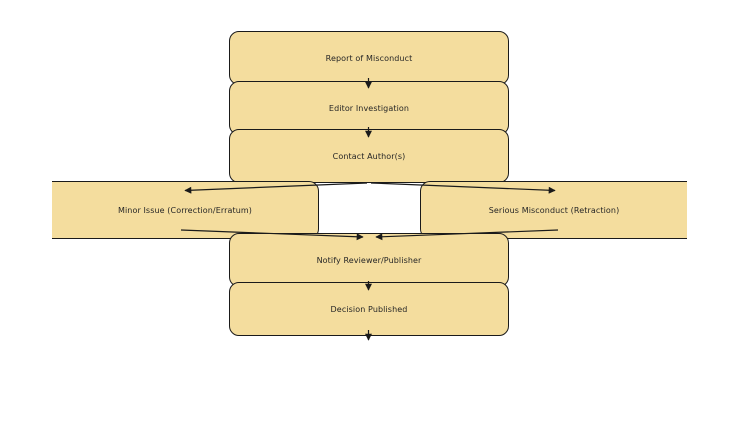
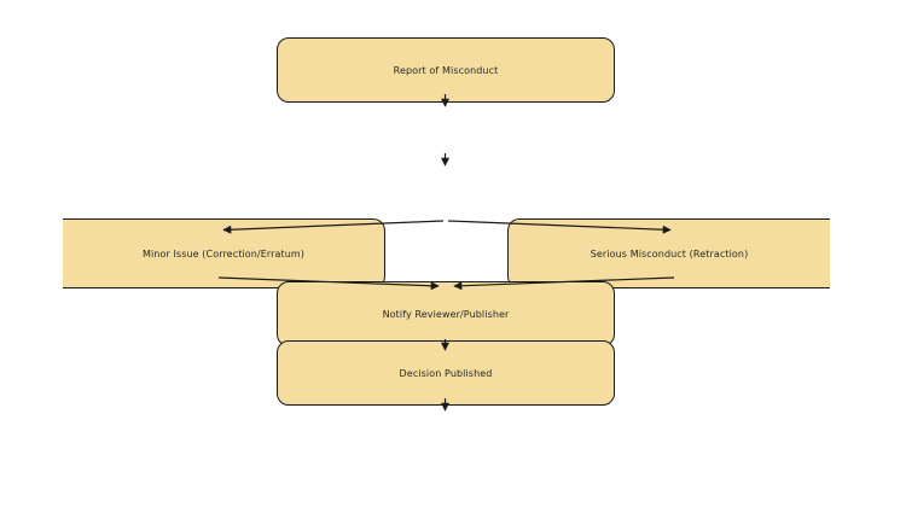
  Report of Misconduct
- Editor Investigation
- Contact Author(s)
  Minor Issue (Correction/Erratum)
  Serious Misconduct (Retraction)
  Notify Reviewer/Publisher
  Decision Published
